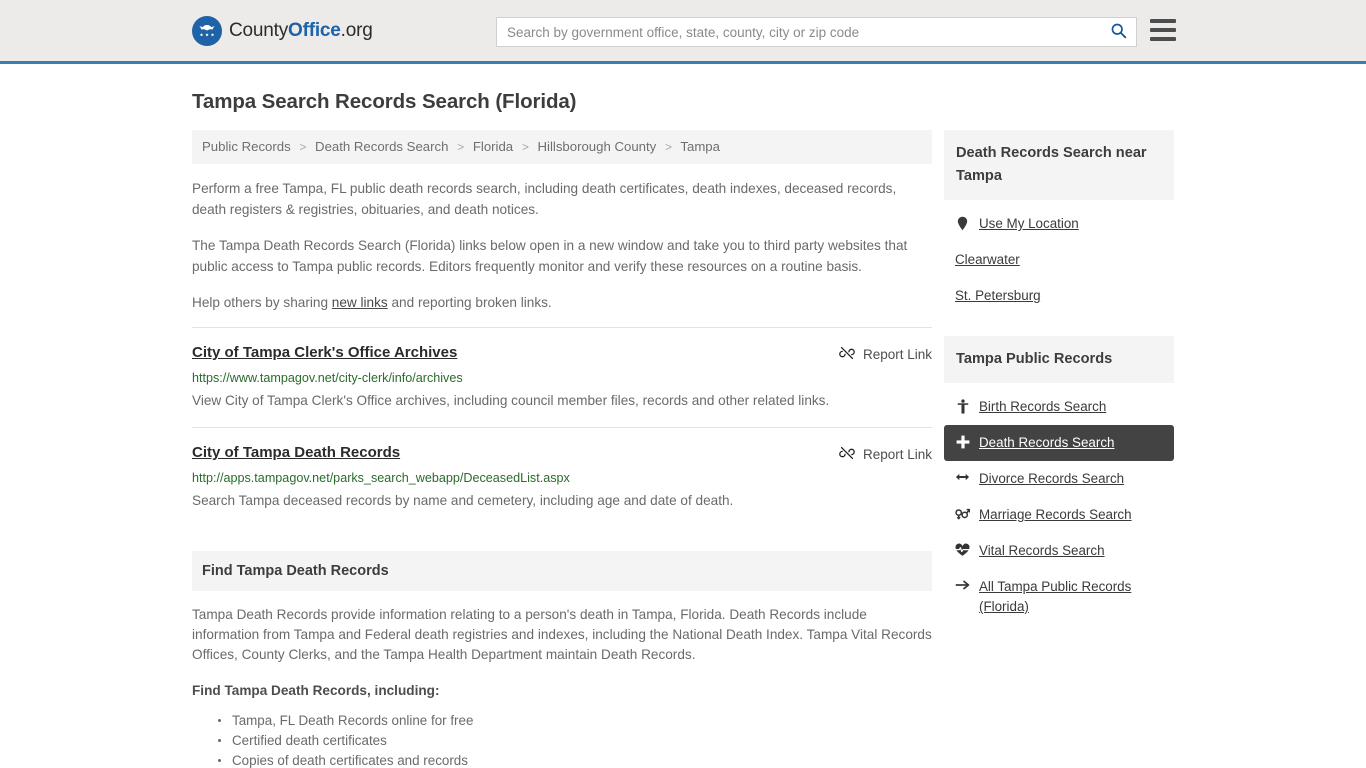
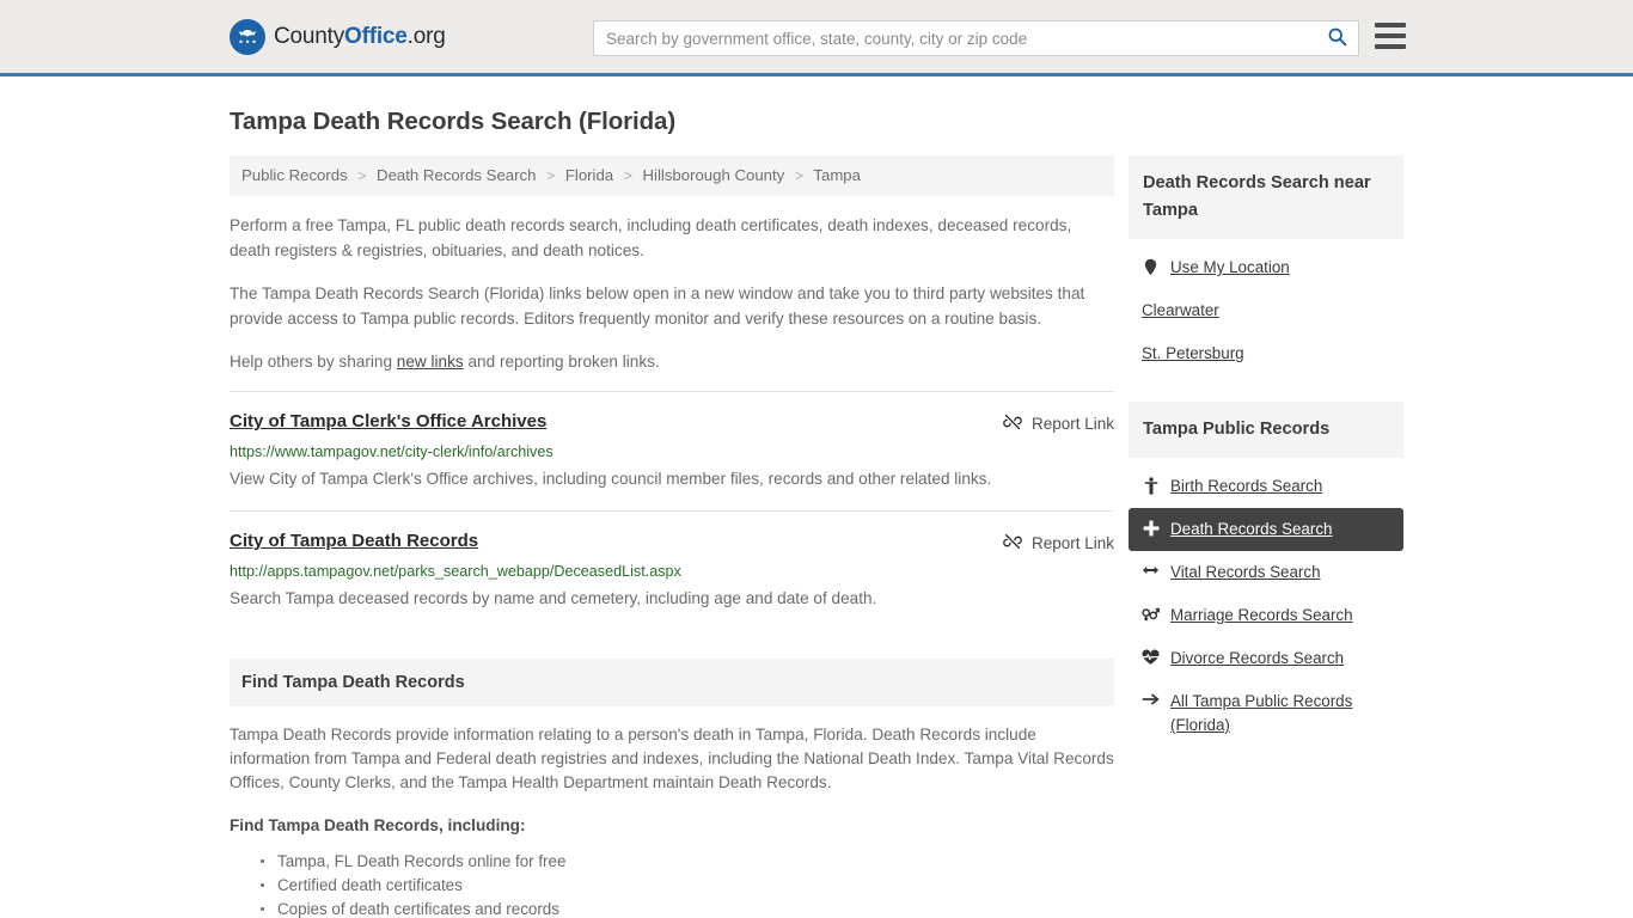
  CountyOffice.org
  Search by government office, state, county, city or zip code
- Tampa Search Records Search (Florida)
+ Tampa Death Records Search (Florida)
  Public Records > Death Records Search > Florida > Hillsborough County > Tampa
  Perform a free Tampa, FL public death records search, including death certificates, death indexes, deceased records, death registers & registries, obituaries, and death notices.
- The Tampa Death Records Search (Florida) links below open in a new window and take you to third party websites that public access to Tampa public records. Editors frequently monitor and verify these resources on a routine basis.
+ The Tampa Death Records Search (Florida) links below open in a new window and take you to third party websites that provide access to Tampa public records. Editors frequently monitor and verify these resources on a routine basis.
  Help others by sharing new links and reporting broken links.
  City of Tampa Clerk's Office Archives
  Report Link
  https://www.tampagov.net/city-clerk/info/archives
  View City of Tampa Clerk's Office archives, including council member files, records and other related links.
  City of Tampa Death Records
  Report Link
  http://apps.tampagov.net/parks_search_webapp/DeceasedList.aspx
  Search Tampa deceased records by name and cemetery, including age and date of death.
  Find Tampa Death Records
  Tampa Death Records provide information relating to a person's death in Tampa, Florida. Death Records include information from Tampa and Federal death registries and indexes, including the National Death Index. Tampa Vital Records Offices, County Clerks, and the Tampa Health Department maintain Death Records.
  Find Tampa Death Records, including:
  Tampa, FL Death Records online for free
  Certified death certificates
  Copies of death certificates and records
  Death Records Search near Tampa
  Use My Location
  Clearwater
  St. Petersburg
  Tampa Public Records
  Birth Records Search
  Death Records Search
- Divorce Records Search
+ Vital Records Search
  Marriage Records Search
- Vital Records Search
+ Divorce Records Search
  All Tampa Public Records (Florida)
